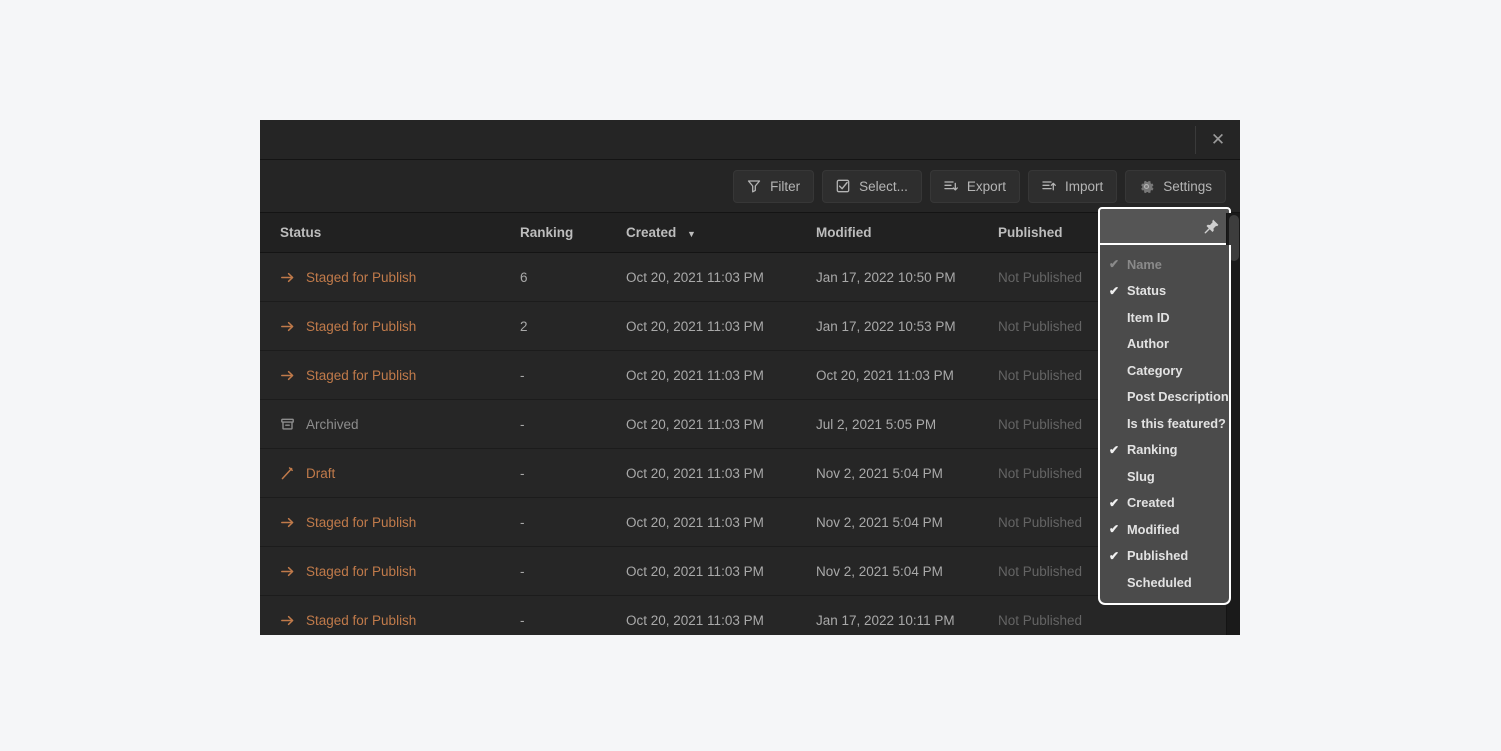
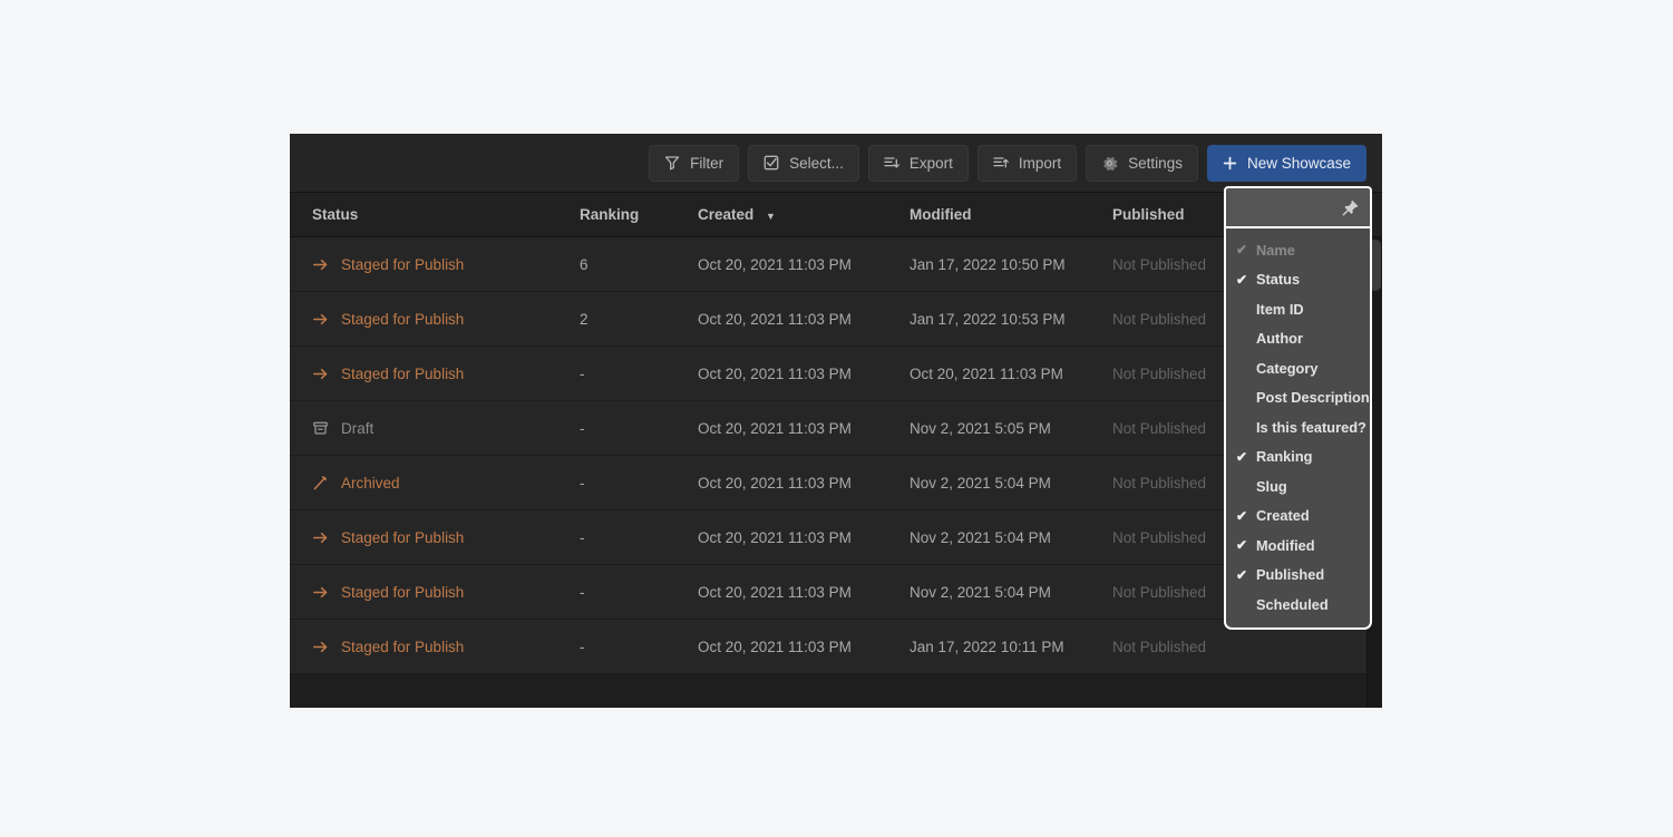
- ✕
  Filter
  Select...
  Export
  Import
  Settings
+ New Showcase
  Status
  Ranking
  Created ▼
  Modified
  Published
  ✔
  Name
  ✔
  Status
  Item ID
  Author
  Category
  Post Description
  Is this featured?
  ✔
  Ranking
  Slug
  ✔
  Created
  ✔
  Modified
  ✔
  Published
  Scheduled
  Staged for Publish
  6
  Oct 20, 2021 11:03 PM
  Jan 17, 2022 10:50 PM
  Not Published
  Staged for Publish
  2
  Oct 20, 2021 11:03 PM
  Jan 17, 2022 10:53 PM
  Not Published
  Staged for Publish
  -
  Oct 20, 2021 11:03 PM
  Oct 20, 2021 11:03 PM
  Not Published
- Archived
+ Draft
  -
  Oct 20, 2021 11:03 PM
- Jul 2, 2021 5:05 PM
+ Nov 2, 2021 5:05 PM
  Not Published
- Draft
+ Archived
  -
  Oct 20, 2021 11:03 PM
  Nov 2, 2021 5:04 PM
  Not Published
  Staged for Publish
  -
  Oct 20, 2021 11:03 PM
  Nov 2, 2021 5:04 PM
  Not Published
  Staged for Publish
  -
  Oct 20, 2021 11:03 PM
  Nov 2, 2021 5:04 PM
  Not Published
  Staged for Publish
  -
  Oct 20, 2021 11:03 PM
  Jan 17, 2022 10:11 PM
  Not Published
